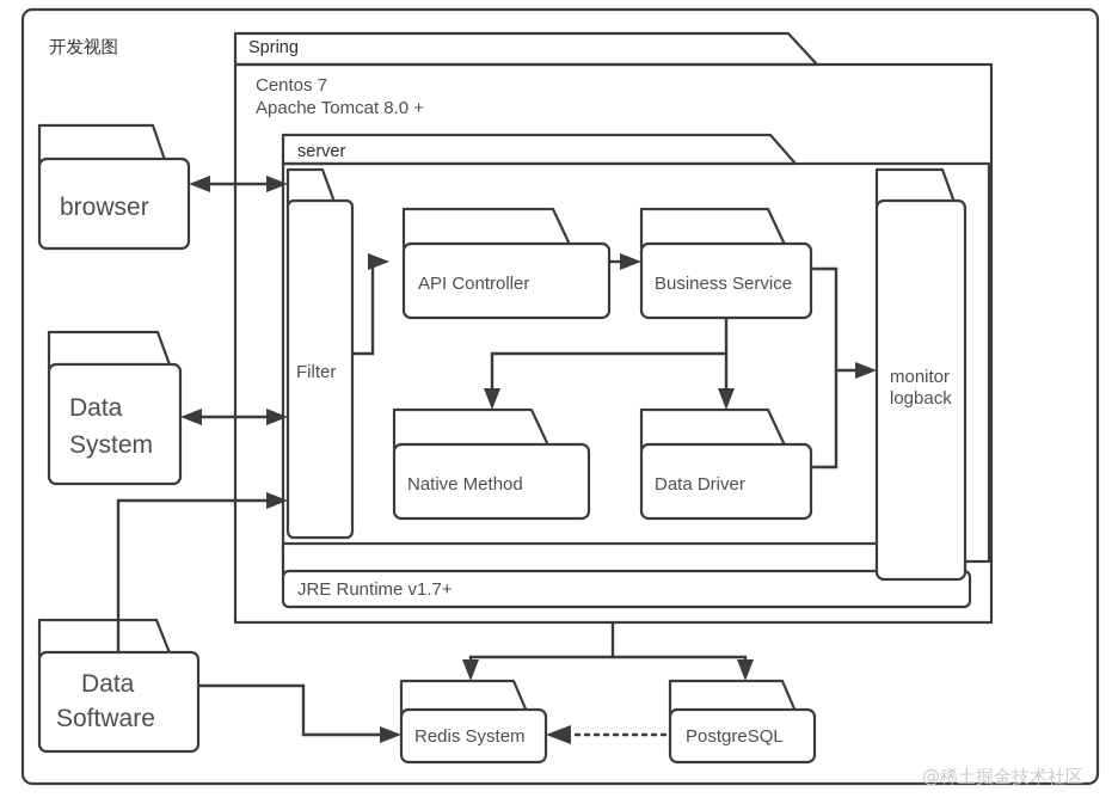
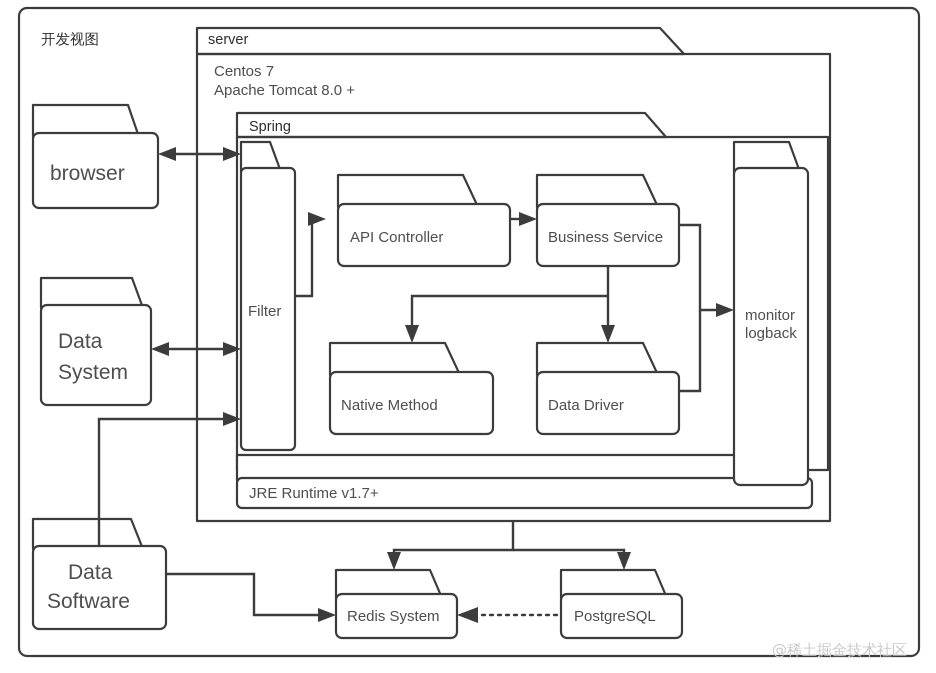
  开发视图
- Spring
+ server
  Centos 7
  Apache Tomcat 8.0 +
- server
+ Spring
  JRE Runtime v1.7+
  browser
  Data
  System
  Data
  Software
  Filter
  API Controller
  Business Service
  Native Method
  Data Driver
  monitor
  logback
  Redis System
  PostgreSQL
  @稀土掘金技术社区
